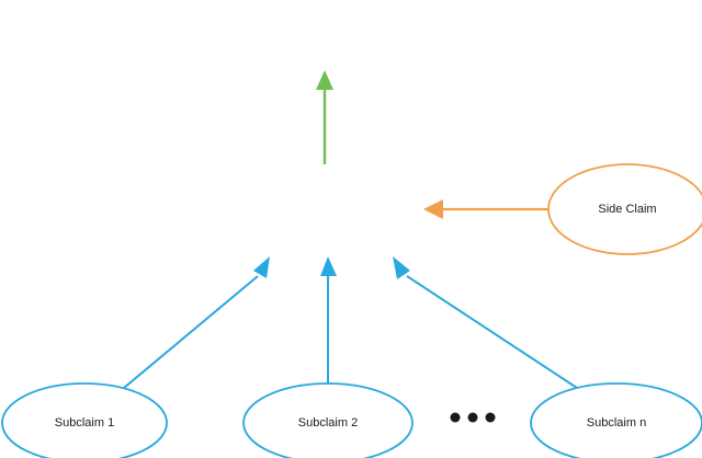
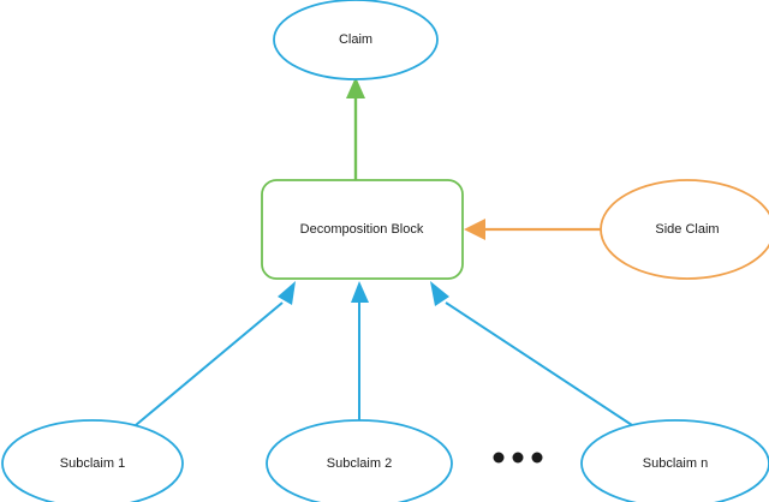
+ Claim
+ Decomposition Block
  Side Claim
  Subclaim 1
  Subclaim 2
  Subclaim n
